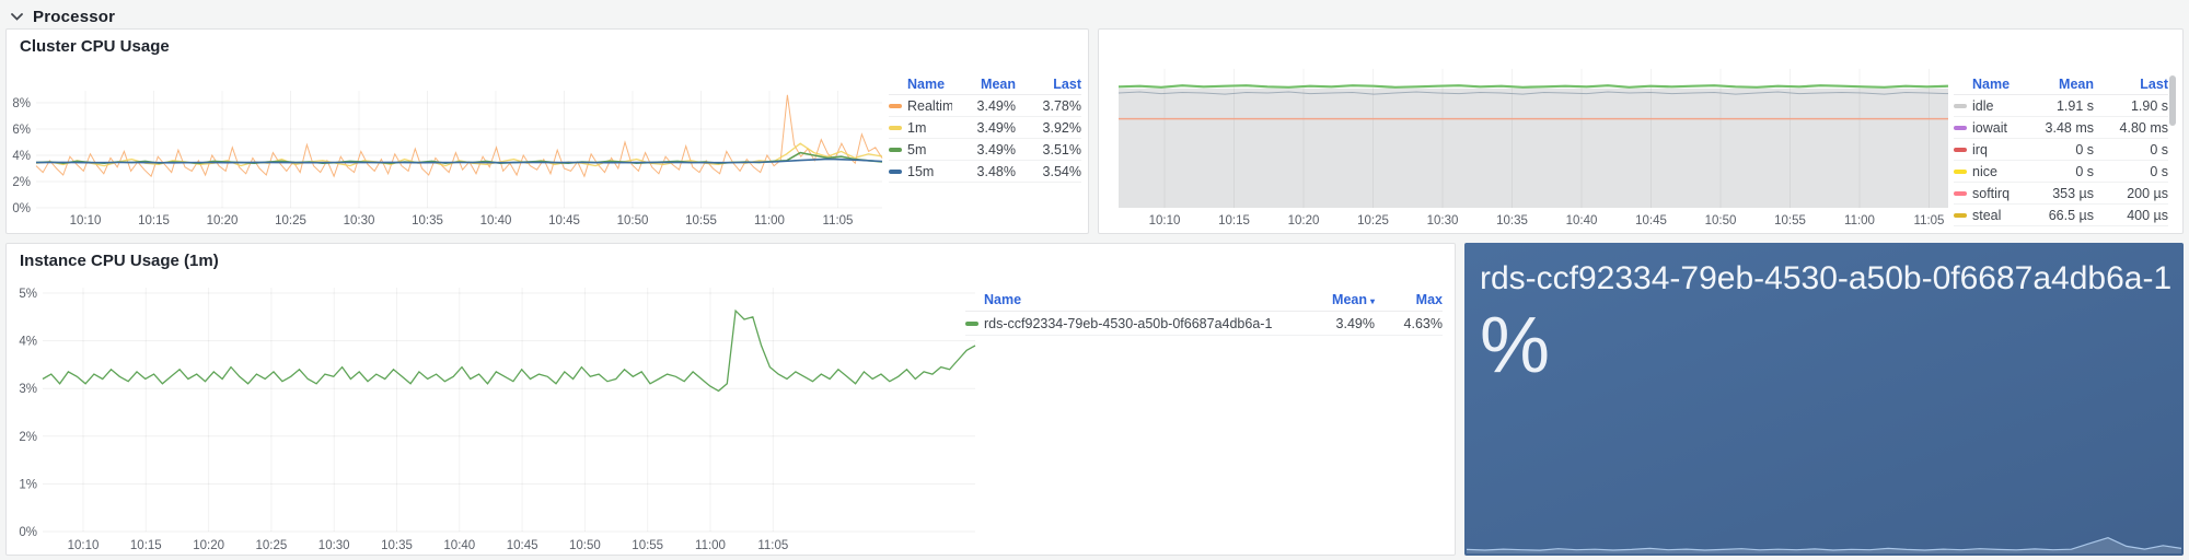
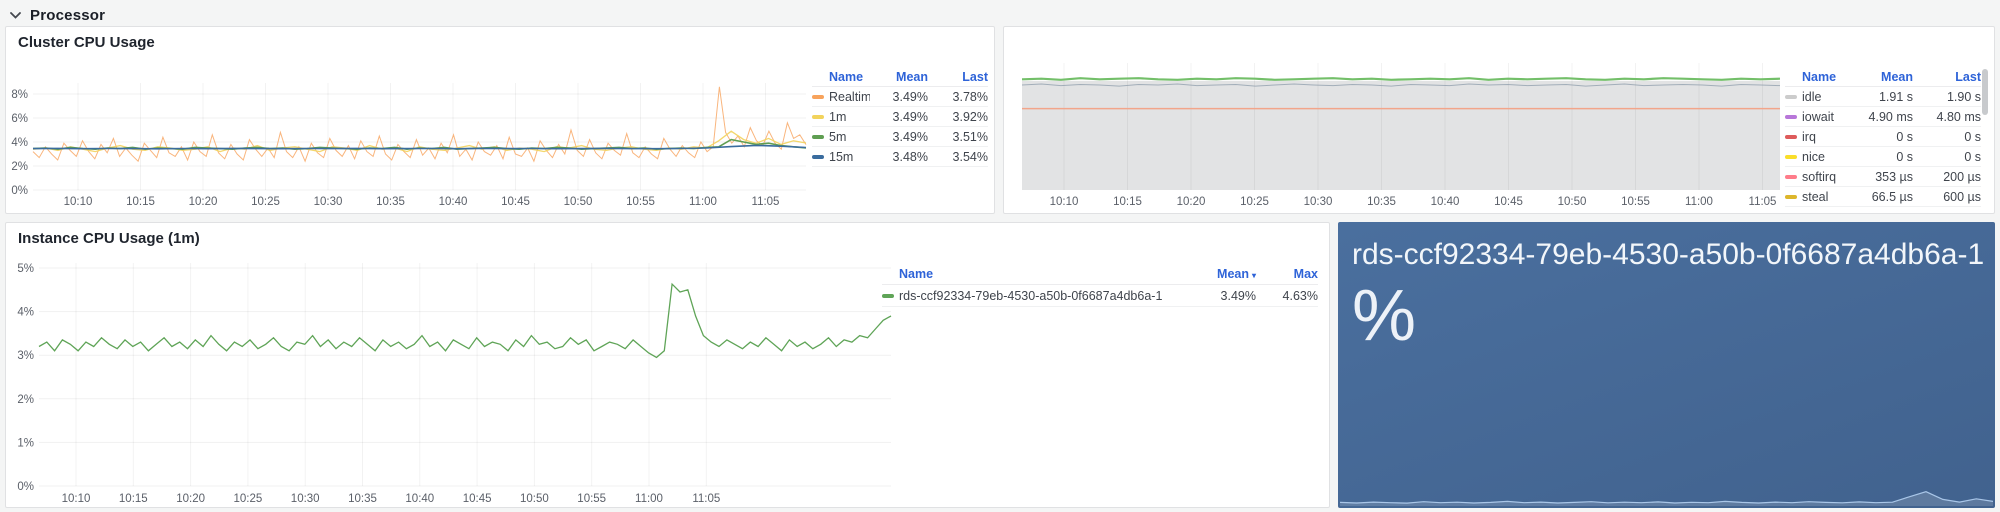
  Processor
  Cluster CPU Usage
  0%
  2%
  4%
  6%
  8%
  10:10
  10:15
  10:20
  10:25
  10:30
  10:35
  10:40
  10:45
  10:50
  10:55
  11:00
  11:05
  Name
  Mean
  Last
  Realtim
  3.49%
  3.78%
  1m
  3.49%
  3.92%
  5m
  3.49%
  3.51%
  15m
  3.48%
  3.54%
  10:10
  10:15
  10:20
  10:25
  10:30
  10:35
  10:40
  10:45
  10:50
  10:55
  11:00
  11:05
  Name
  Mean
  Last
  idle
  1.91 s
  1.90 s
  iowait
- 3.48 ms
+ 4.90 ms
  4.80 ms
  irq
  0 s
  0 s
  nice
  0 s
  0 s
  softirq
  353 µs
  200 µs
  steal
  66.5 µs
- 400 µs
+ 600 µs
  Instance CPU Usage (1m)
  0%
  1%
  2%
  3%
  4%
  5%
  10:10
  10:15
  10:20
  10:25
  10:30
  10:35
  10:40
  10:45
  10:50
  10:55
  11:00
  11:05
  Name
  Mean ▾
  Max
  rds-ccf92334-79eb-4530-a50b-0f6687a4db6a-1
  3.49%
  4.63%
  rds-ccf92334-79eb-4530-a50b-0f6687a4db6a-1
  %
